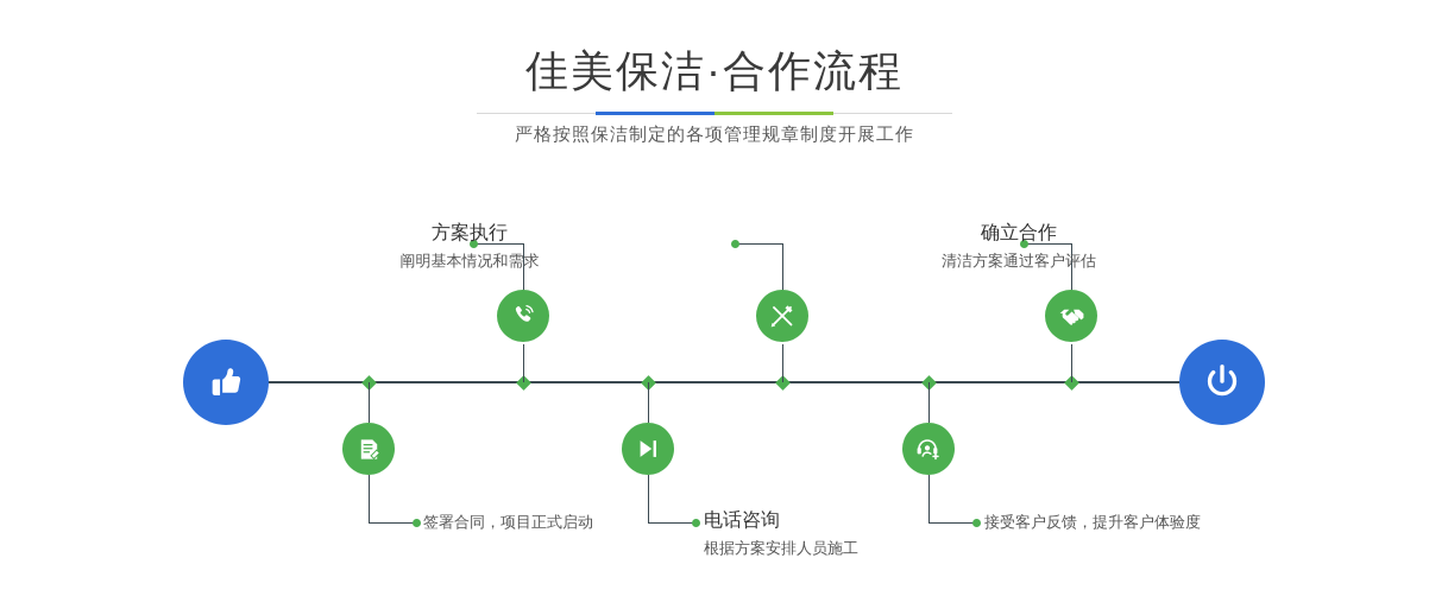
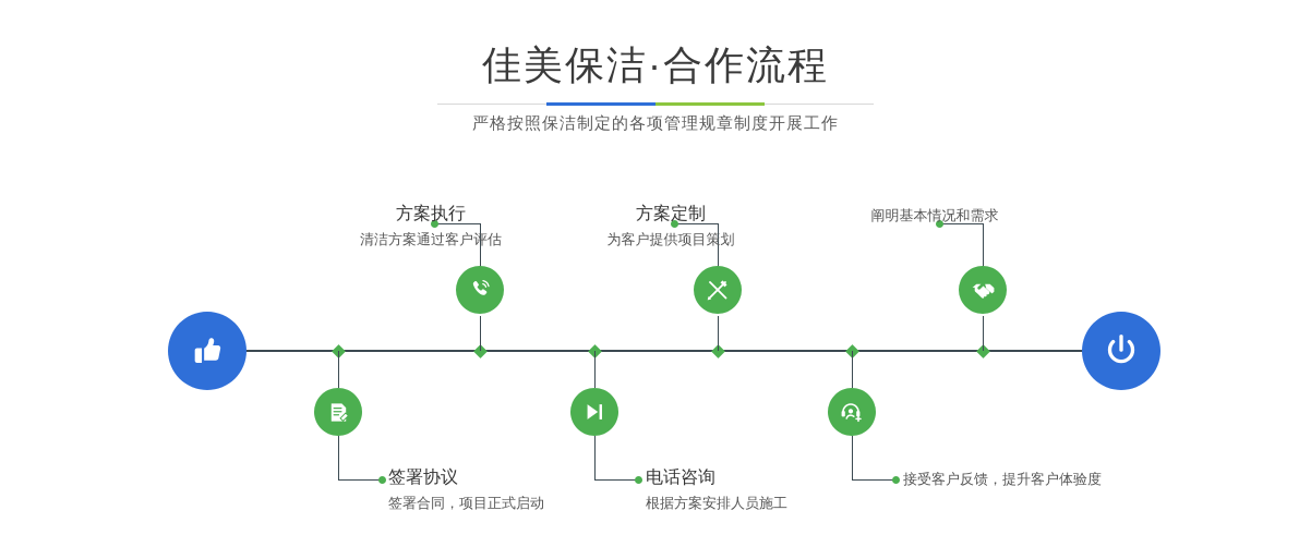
  佳美保洁·合作流程
  严格按照保洁制定的各项管理规章制度开展工作
  方案执行
- 阐明基本情况和需求
+ 清洁方案通过客户评估
+ 签署协议
  签署合同，项目正式启动
+ 方案定制
+ 为客户提供项目策划
  电话咨询
  根据方案安排人员施工
- 确立合作
- 清洁方案通过客户评估
+ 阐明基本情况和需求
  接受客户反馈，提升客户体验度
